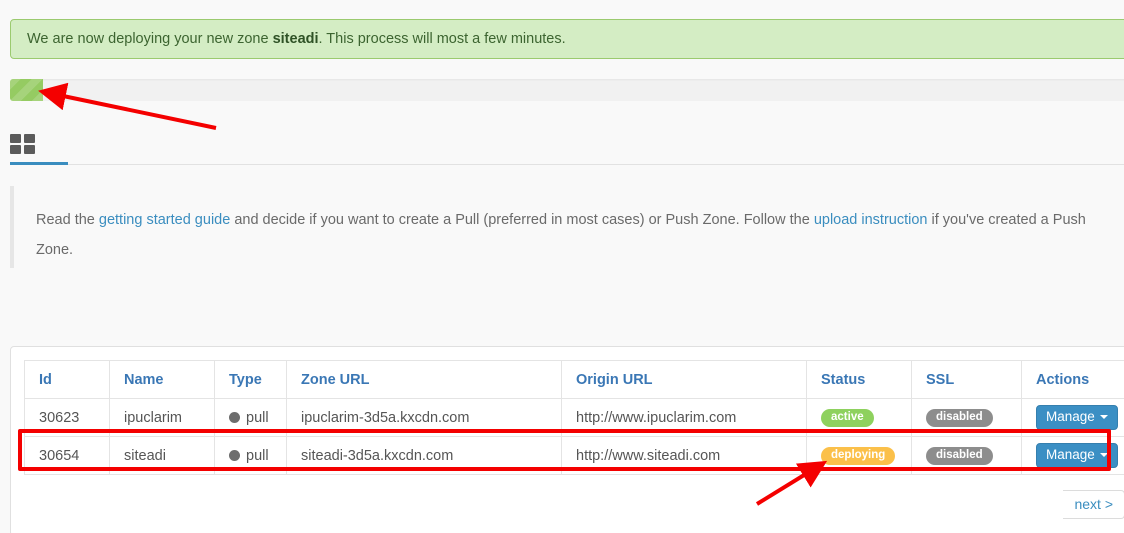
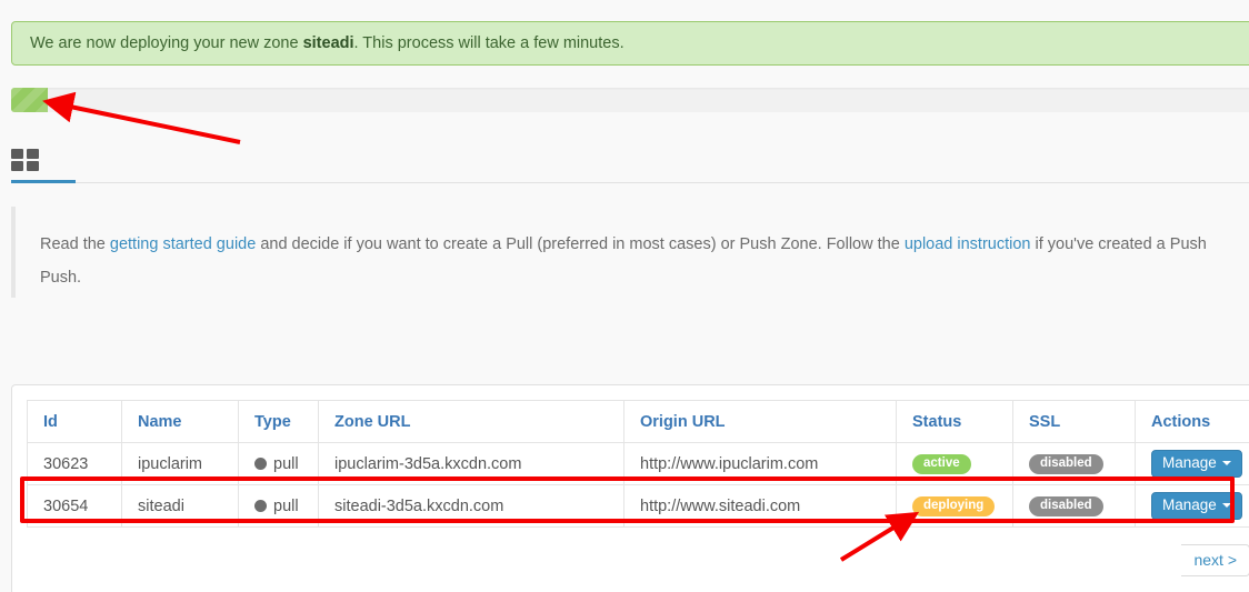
- We are now deploying your new zone siteadi. This process will most a few minutes.
+ We are now deploying your new zone siteadi. This process will take a few minutes.
- Read the getting started guide and decide if you want to create a Pull (preferred in most cases) or Push Zone. Follow the upload instruction if you've created a Push Zone.
+ Read the getting started guide and decide if you want to create a Pull (preferred in most cases) or Push Zone. Follow the upload instruction if you've created a Push Push.
  Id	Name	Type	Zone URL	Origin URL	Status	SSL	Actions
  30623	ipuclarim	pull	ipuclarim-3d5a.kxcdn.com	http://www.ipuclarim.com	active	disabled	Manage
  30654	siteadi	pull	siteadi-3d5a.kxcdn.com	http://www.siteadi.com	deploying	disabled	Manage
  next >
